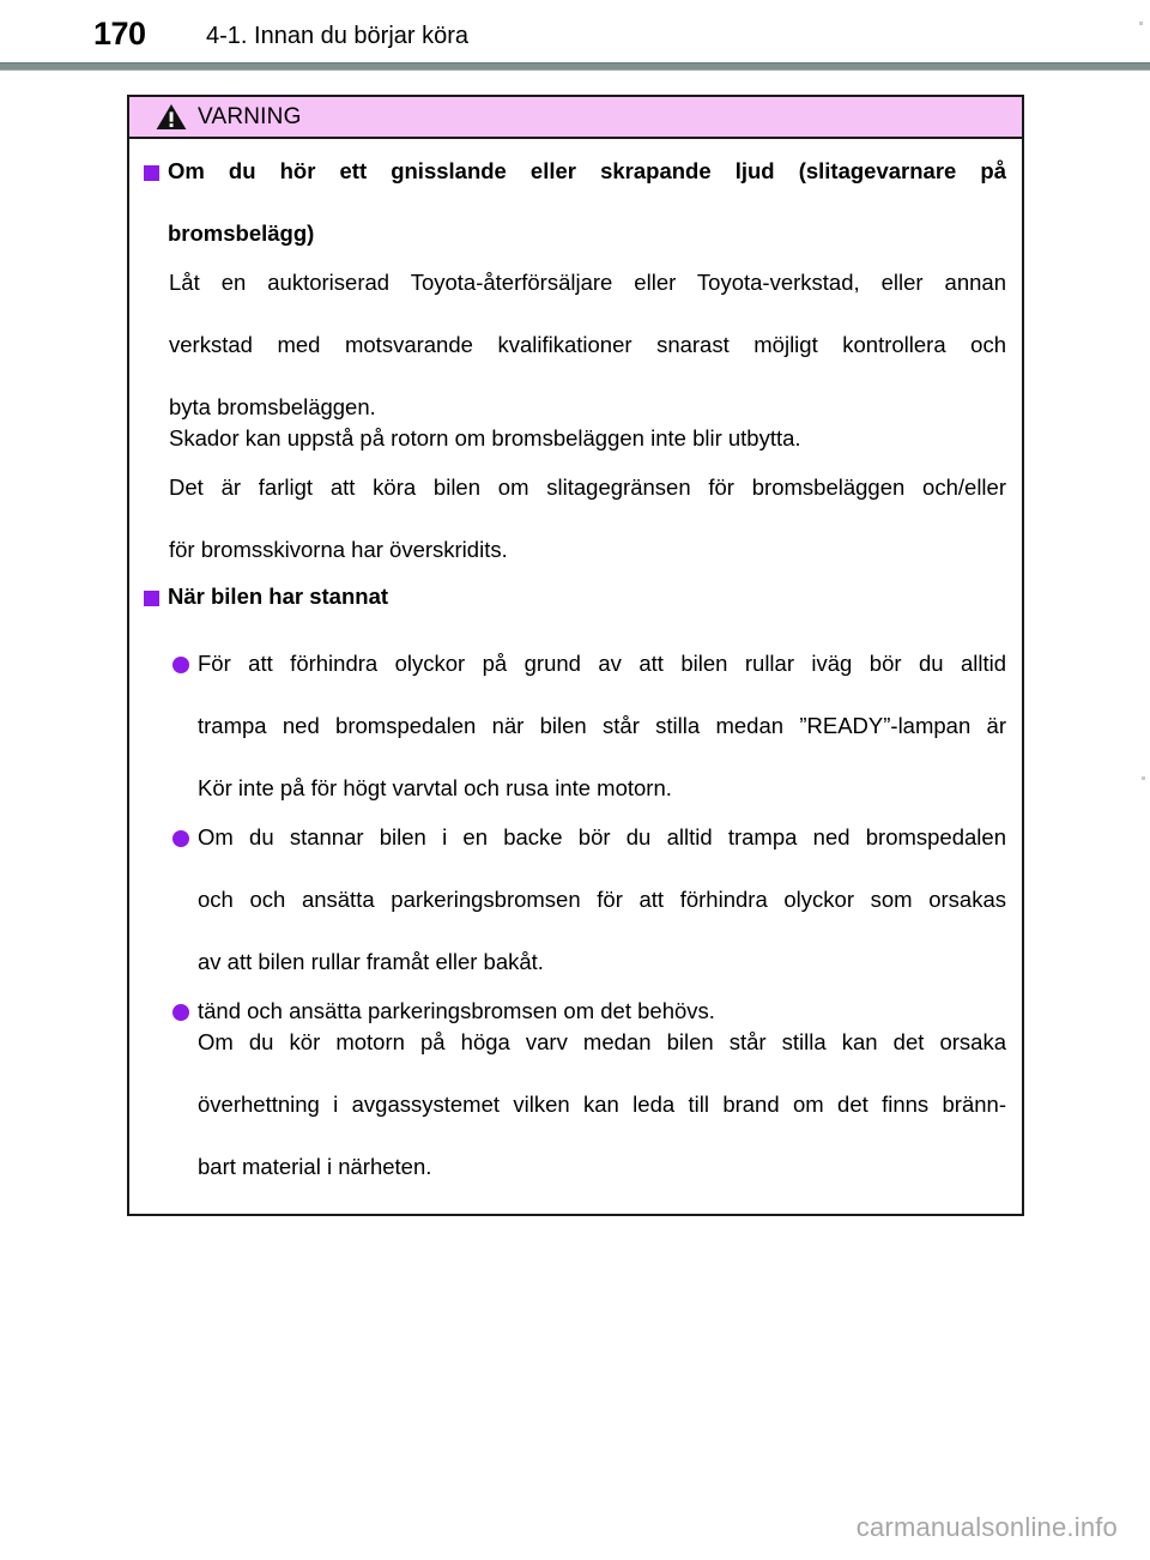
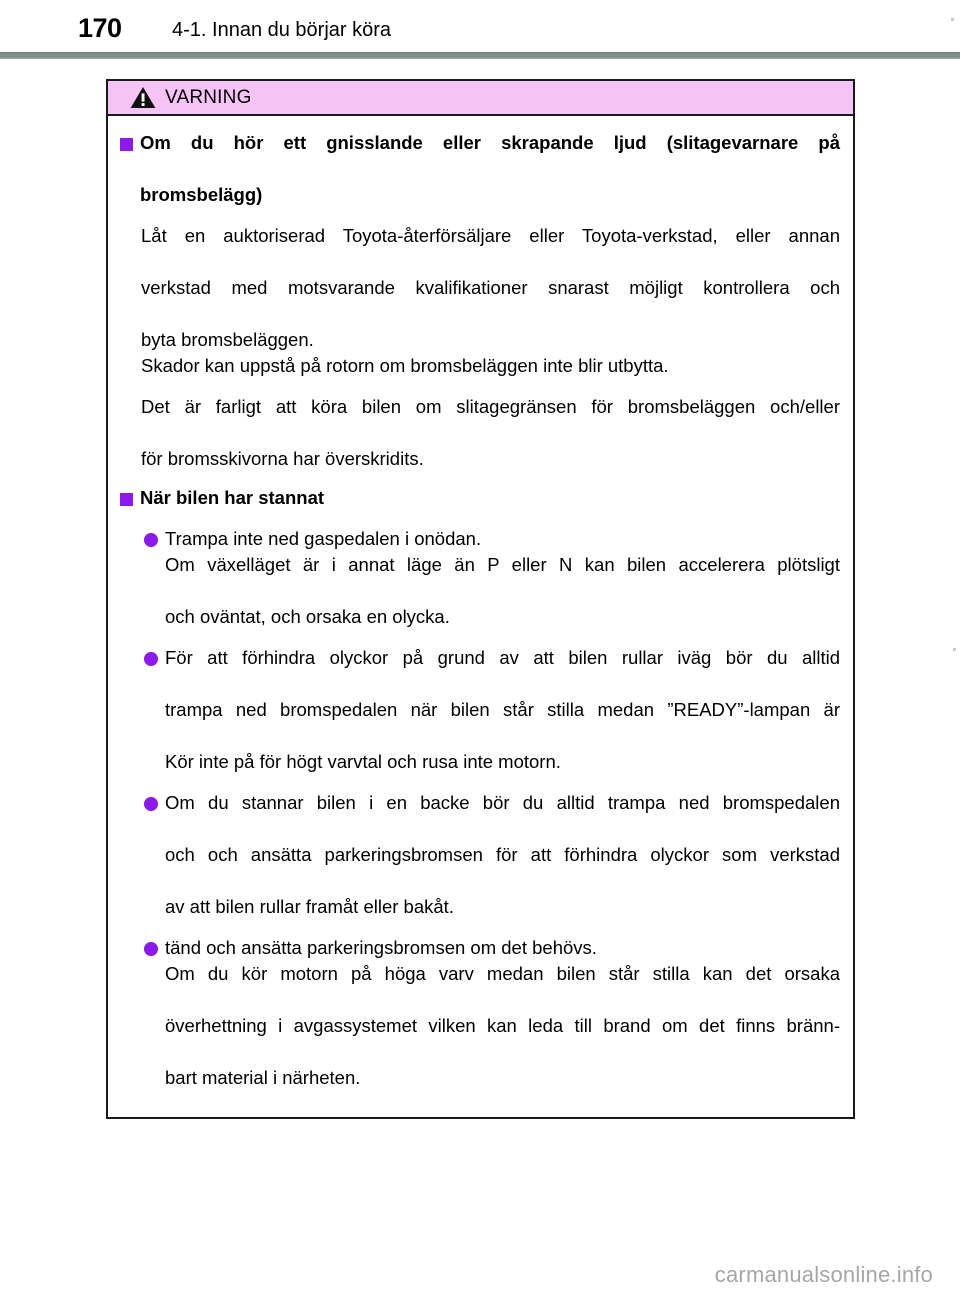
  170
  4-1. Innan du börjar köra
  VARNING
  Om du hör ett gnisslande eller skrapande ljud (slitagevarnare på
  bromsbelägg)
  Låt en auktoriserad Toyota-återförsäljare eller Toyota-verkstad, eller annan
  verkstad med motsvarande kvalifikationer snarast möjligt kontrollera och
  byta bromsbeläggen.
  Skador kan uppstå på rotorn om bromsbeläggen inte blir utbytta.
  Det är farligt att köra bilen om slitagegränsen för bromsbeläggen och/eller
  för bromsskivorna har överskridits.
  När bilen har stannat
+ Trampa inte ned gaspedalen i onödan.
+ Om växelläget är i annat läge än P eller N kan bilen accelerera plötsligt
+ och oväntat, och orsaka en olycka.
  För att förhindra olyckor på grund av att bilen rullar iväg bör du alltid
  trampa ned bromspedalen när bilen står stilla medan ”READY”-lampan är
  Kör inte på för högt varvtal och rusa inte motorn.
  Om du stannar bilen i en backe bör du alltid trampa ned bromspedalen
- och och ansätta parkeringsbromsen för att förhindra olyckor som orsakas
+ och och ansätta parkeringsbromsen för att förhindra olyckor som verkstad
  av att bilen rullar framåt eller bakåt.
  tänd och ansätta parkeringsbromsen om det behövs.
  Om du kör motorn på höga varv medan bilen står stilla kan det orsaka
  överhettning i avgassystemet vilken kan leda till brand om det finns bränn-
  bart material i närheten.
  carmanualsonline.info
